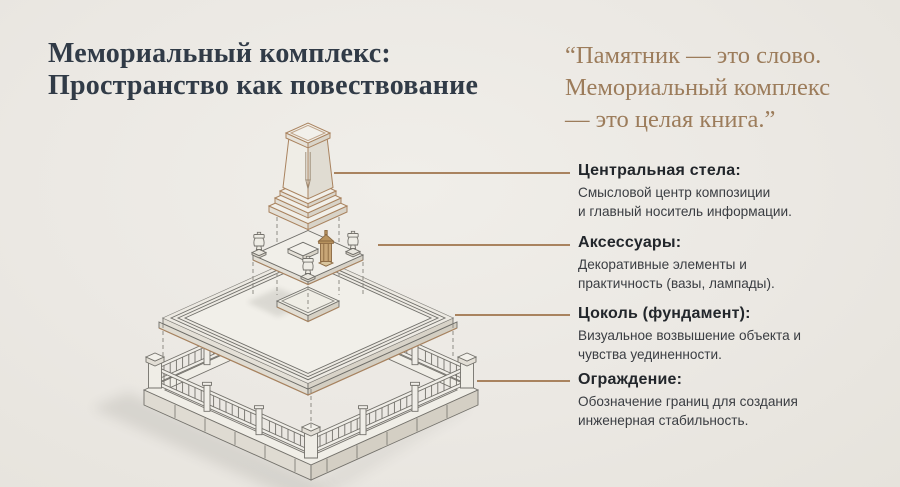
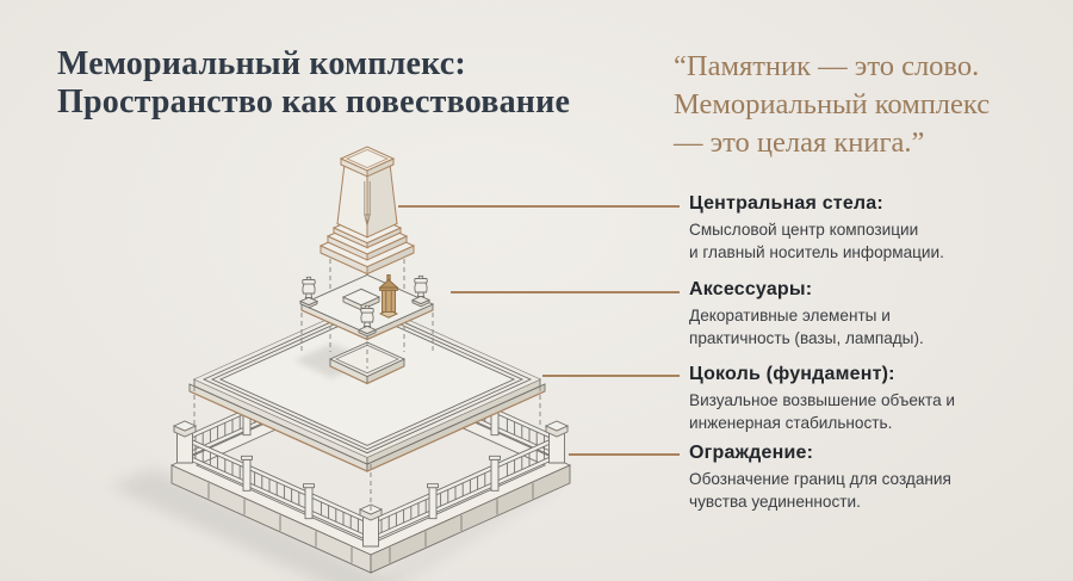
  Мемориальный комплекс:
  Пространство как повествование
  “Памятник — это слово.
  Мемориальный комплекс
  — это целая книга.”
  Центральная стела:
  Смысловой центр композиции
  и главный носитель информации.
  Аксессуары:
  Декоративные элементы и
  практичность (вазы, лампады).
  Цоколь (фундамент):
  Визуальное возвышение объекта и
- чувства уединенности.
+ инженерная стабильность.
  Ограждение:
  Обозначение границ для создания
- инженерная стабильность.
+ чувства уединенности.
